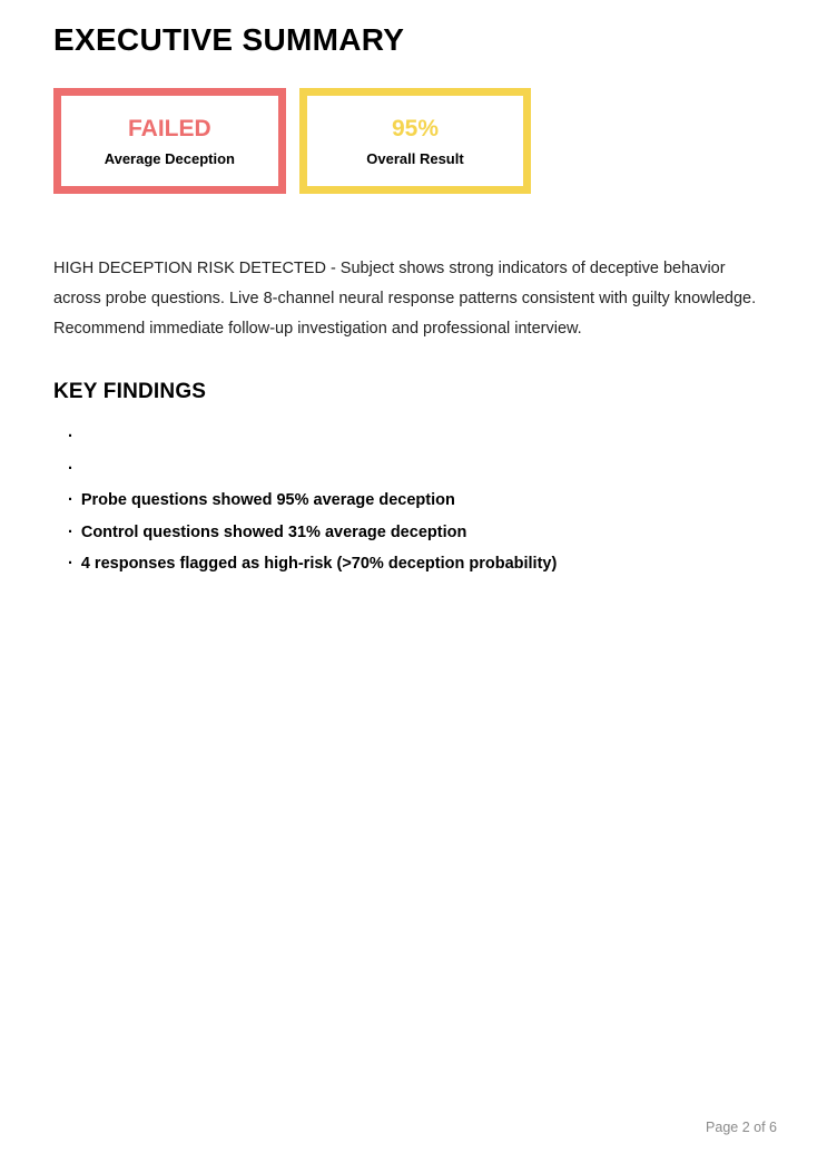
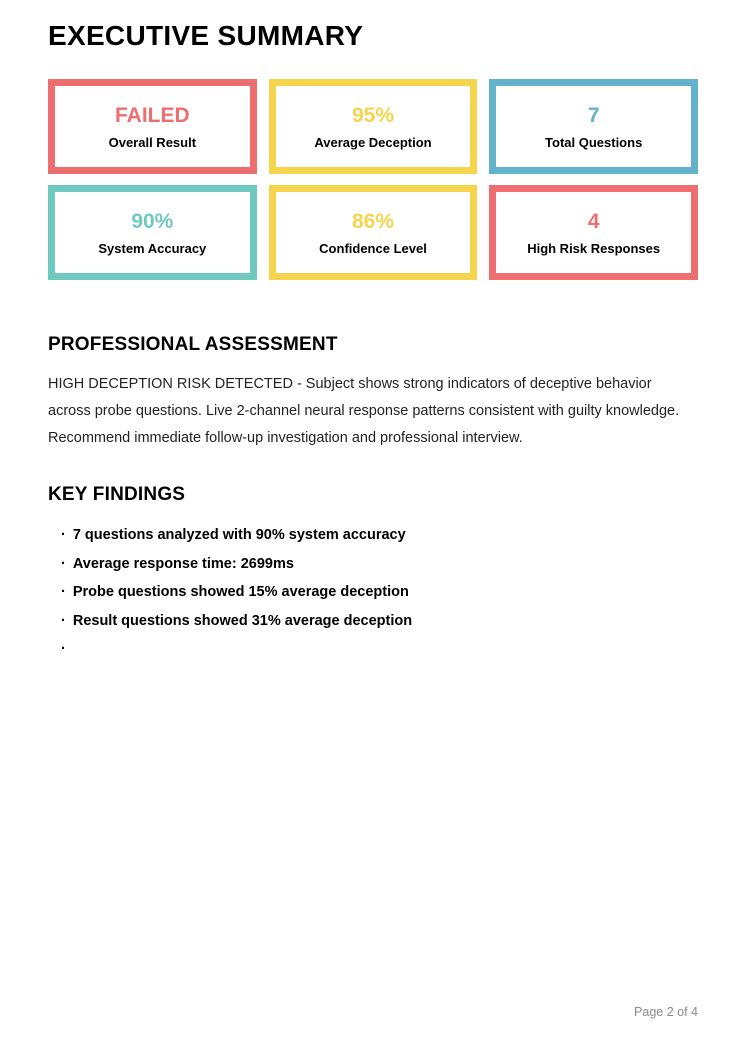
  EXECUTIVE SUMMARY
  FAILED
- Average Deception
+ Overall Result
  95%
- Overall Result
+ Average Deception
+ 7
+ Total Questions
+ 90%
+ System Accuracy
+ 86%
+ Confidence Level
+ 4
+ High Risk Responses
+ PROFESSIONAL ASSESSMENT
- HIGH DECEPTION RISK DETECTED - Subject shows strong indicators of deceptive behavior across probe questions. Live 8-channel neural response patterns consistent with guilty knowledge. Recommend immediate follow-up investigation and professional interview.
+ HIGH DECEPTION RISK DETECTED - Subject shows strong indicators of deceptive behavior across probe questions. Live 2-channel neural response patterns consistent with guilty knowledge. Recommend immediate follow-up investigation and professional interview.
  KEY FINDINGS
  ·
+ 7 questions analyzed with 90% system accuracy
  ·
+ Average response time: 2699ms
  ·
- Probe questions showed 95% average deception
+ Probe questions showed 15% average deception
  ·
- Control questions showed 31% average deception
+ Result questions showed 31% average deception
  ·
- 4 responses flagged as high-risk (>70% deception probability)
- Page 2 of 6
+ Page 2 of 4
